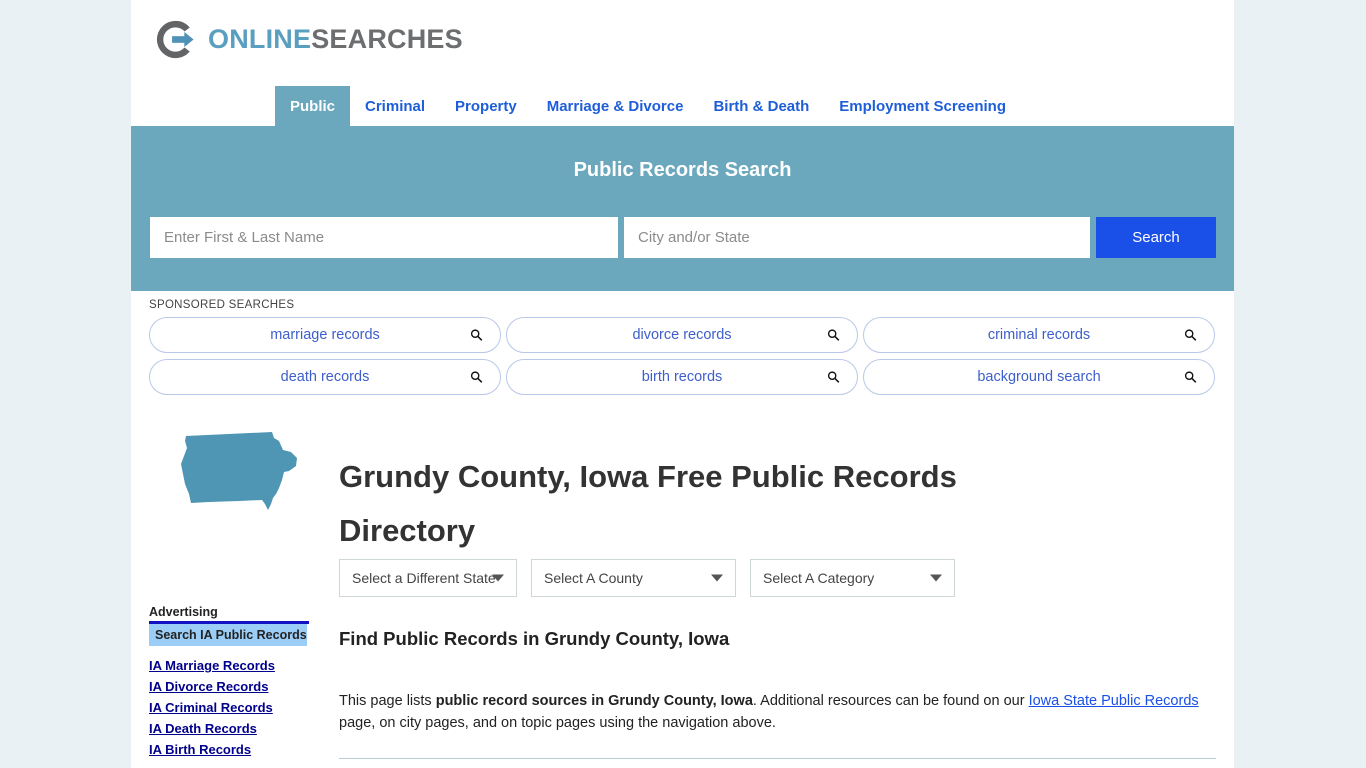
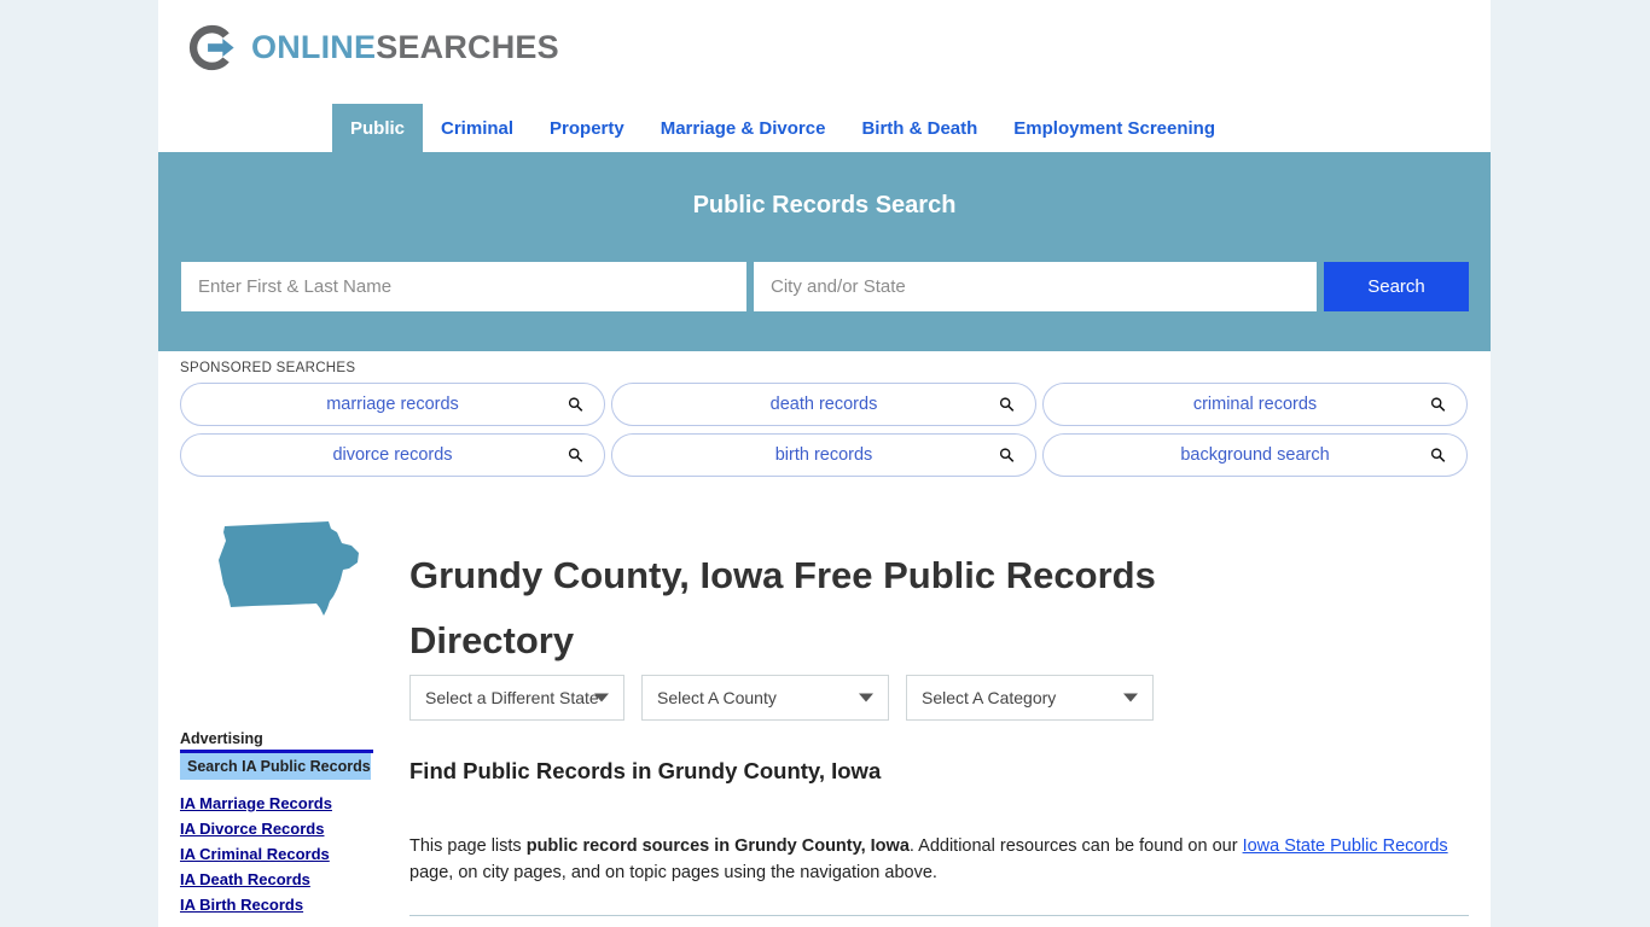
  ONLINESEARCHES
  Public
  Criminal
  Property
  Marriage & Divorce
  Birth & Death
  Employment Screening
  Public Records Search
  Enter First & Last Name
  City and/or State
  Search
  SPONSORED SEARCHES
  marriage records
- divorce records
+ death records
  criminal records
- death records
+ divorce records
  birth records
  background search
  Grundy County, Iowa Free Public Records Directory
  Select a Different State
  Select A County
  Select A Category
  Advertising
  Search IA Public Records
  IA Marriage Records
  IA Divorce Records
  IA Criminal Records
  IA Death Records
  IA Birth Records
  Find Public Records in Grundy County, Iowa
  This page lists public record sources in Grundy County, Iowa. Additional resources can be found on our Iowa State Public Records page, on city pages, and on topic pages using the navigation above.
